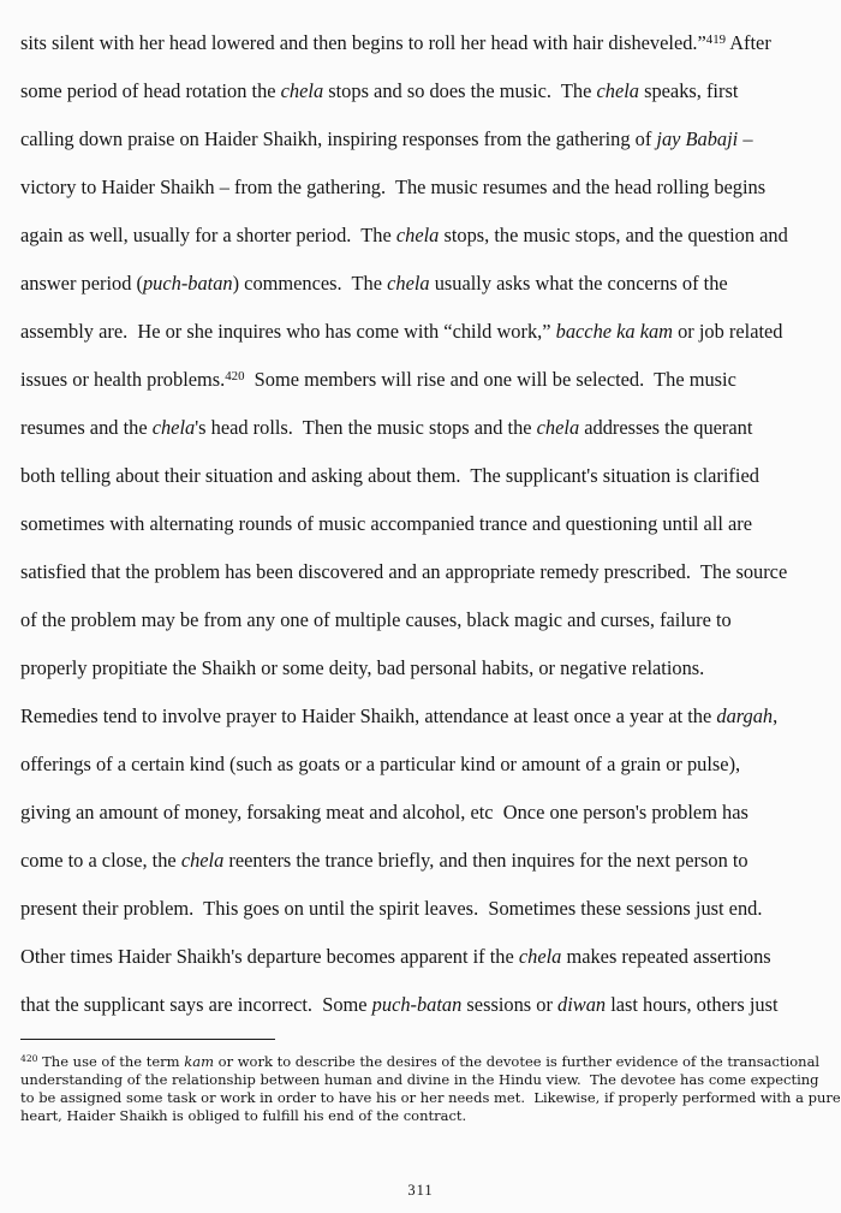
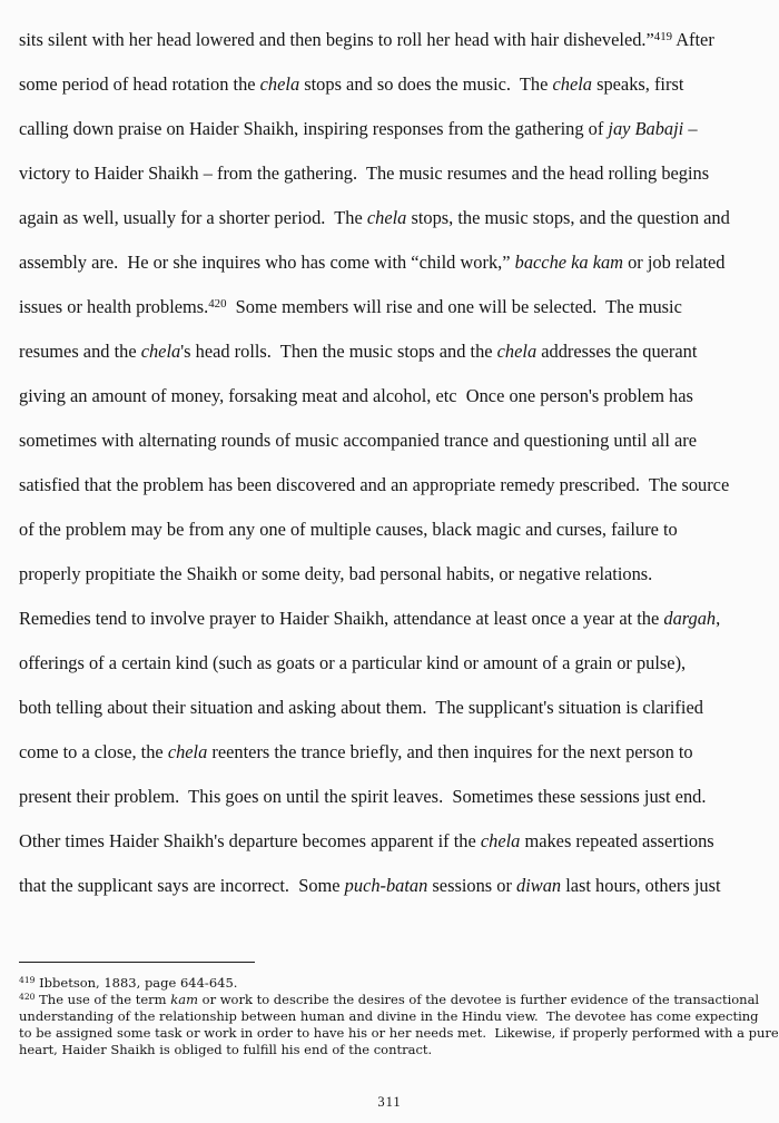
  sits silent with her head lowered and then begins to roll her head with hair disheveled.”419 After
  some period of head rotation the chela stops and so does the music. The chela speaks, first
  calling down praise on Haider Shaikh, inspiring responses from the gathering of jay Babaji –
  victory to Haider Shaikh – from the gathering. The music resumes and the head rolling begins
  again as well, usually for a shorter period. The chela stops, the music stops, and the question and
- answer period (puch-batan) commences. The chela usually asks what the concerns of the
  assembly are. He or she inquires who has come with “child work,” bacche ka kam or job related
  issues or health problems.420 Some members will rise and one will be selected. The music
  resumes and the chela's head rolls. Then the music stops and the chela addresses the querant
- both telling about their situation and asking about them. The supplicant's situation is clarified
+ giving an amount of money, forsaking meat and alcohol, etc Once one person's problem has
  sometimes with alternating rounds of music accompanied trance and questioning until all are
  satisfied that the problem has been discovered and an appropriate remedy prescribed. The source
  of the problem may be from any one of multiple causes, black magic and curses, failure to
  properly propitiate the Shaikh or some deity, bad personal habits, or negative relations.
  Remedies tend to involve prayer to Haider Shaikh, attendance at least once a year at the dargah,
  offerings of a certain kind (such as goats or a particular kind or amount of a grain or pulse),
- giving an amount of money, forsaking meat and alcohol, etc Once one person's problem has
+ both telling about their situation and asking about them. The supplicant's situation is clarified
  come to a close, the chela reenters the trance briefly, and then inquires for the next person to
  present their problem. This goes on until the spirit leaves. Sometimes these sessions just end.
  Other times Haider Shaikh's departure becomes apparent if the chela makes repeated assertions
  that the supplicant says are incorrect. Some puch-batan sessions or diwan last hours, others just
+ 419 Ibbetson, 1883, page 644-645.
  420 The use of the term kam or work to describe the desires of the devotee is further evidence of the transactional
  understanding of the relationship between human and divine in the Hindu view. The devotee has come expecting
  to be assigned some task or work in order to have his or her needs met. Likewise, if properly performed with a pure
  heart, Haider Shaikh is obliged to fulfill his end of the contract.
  311
